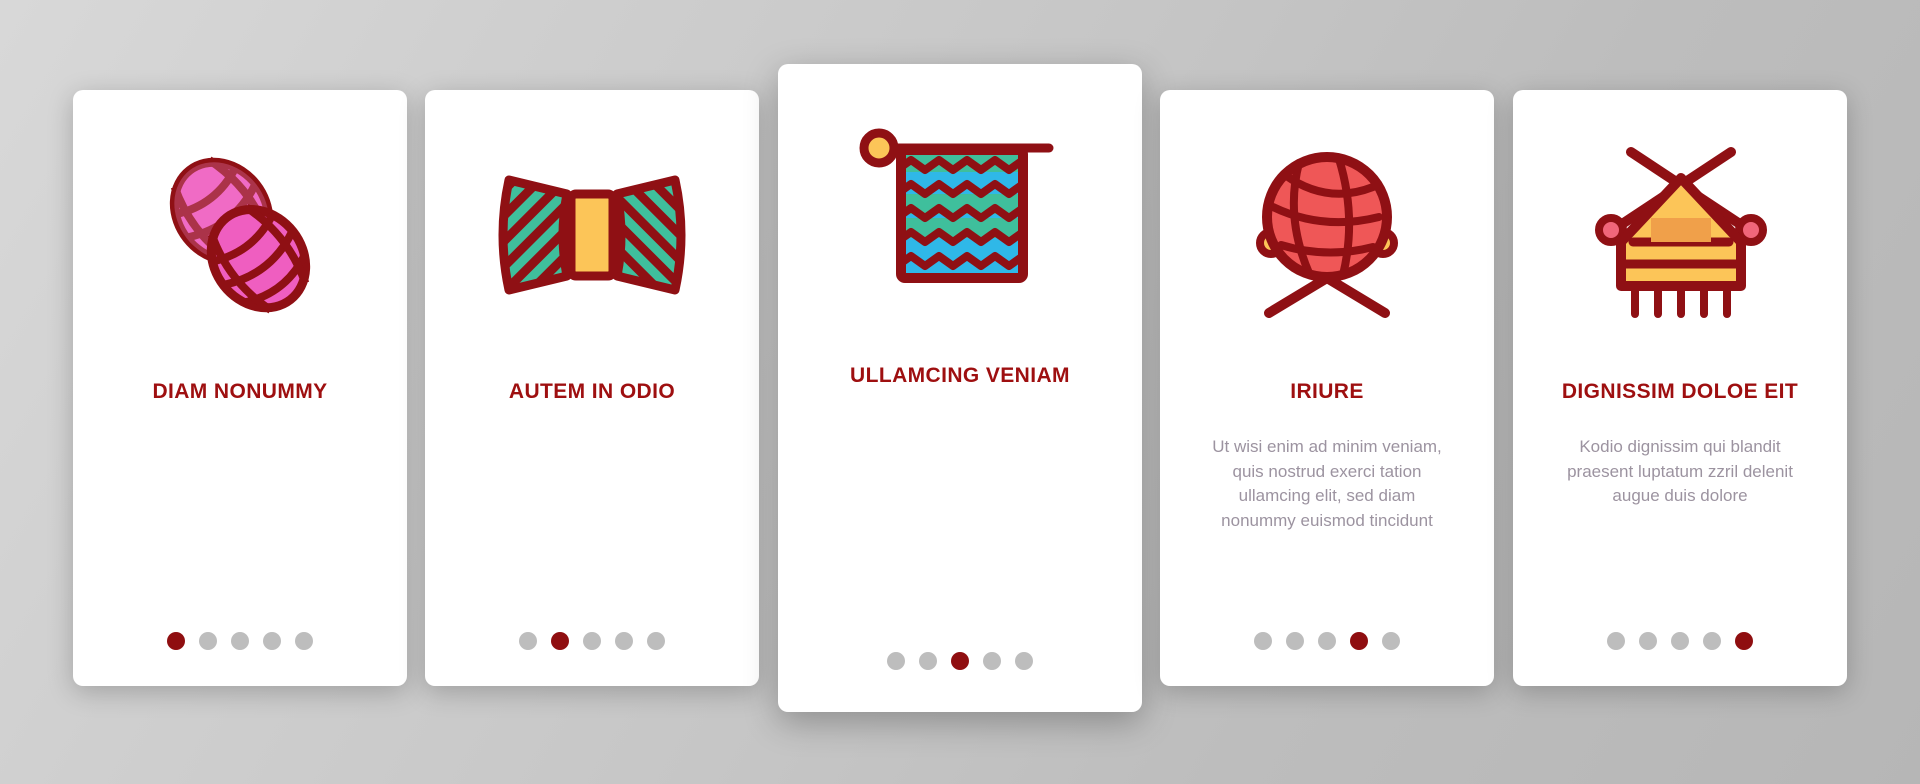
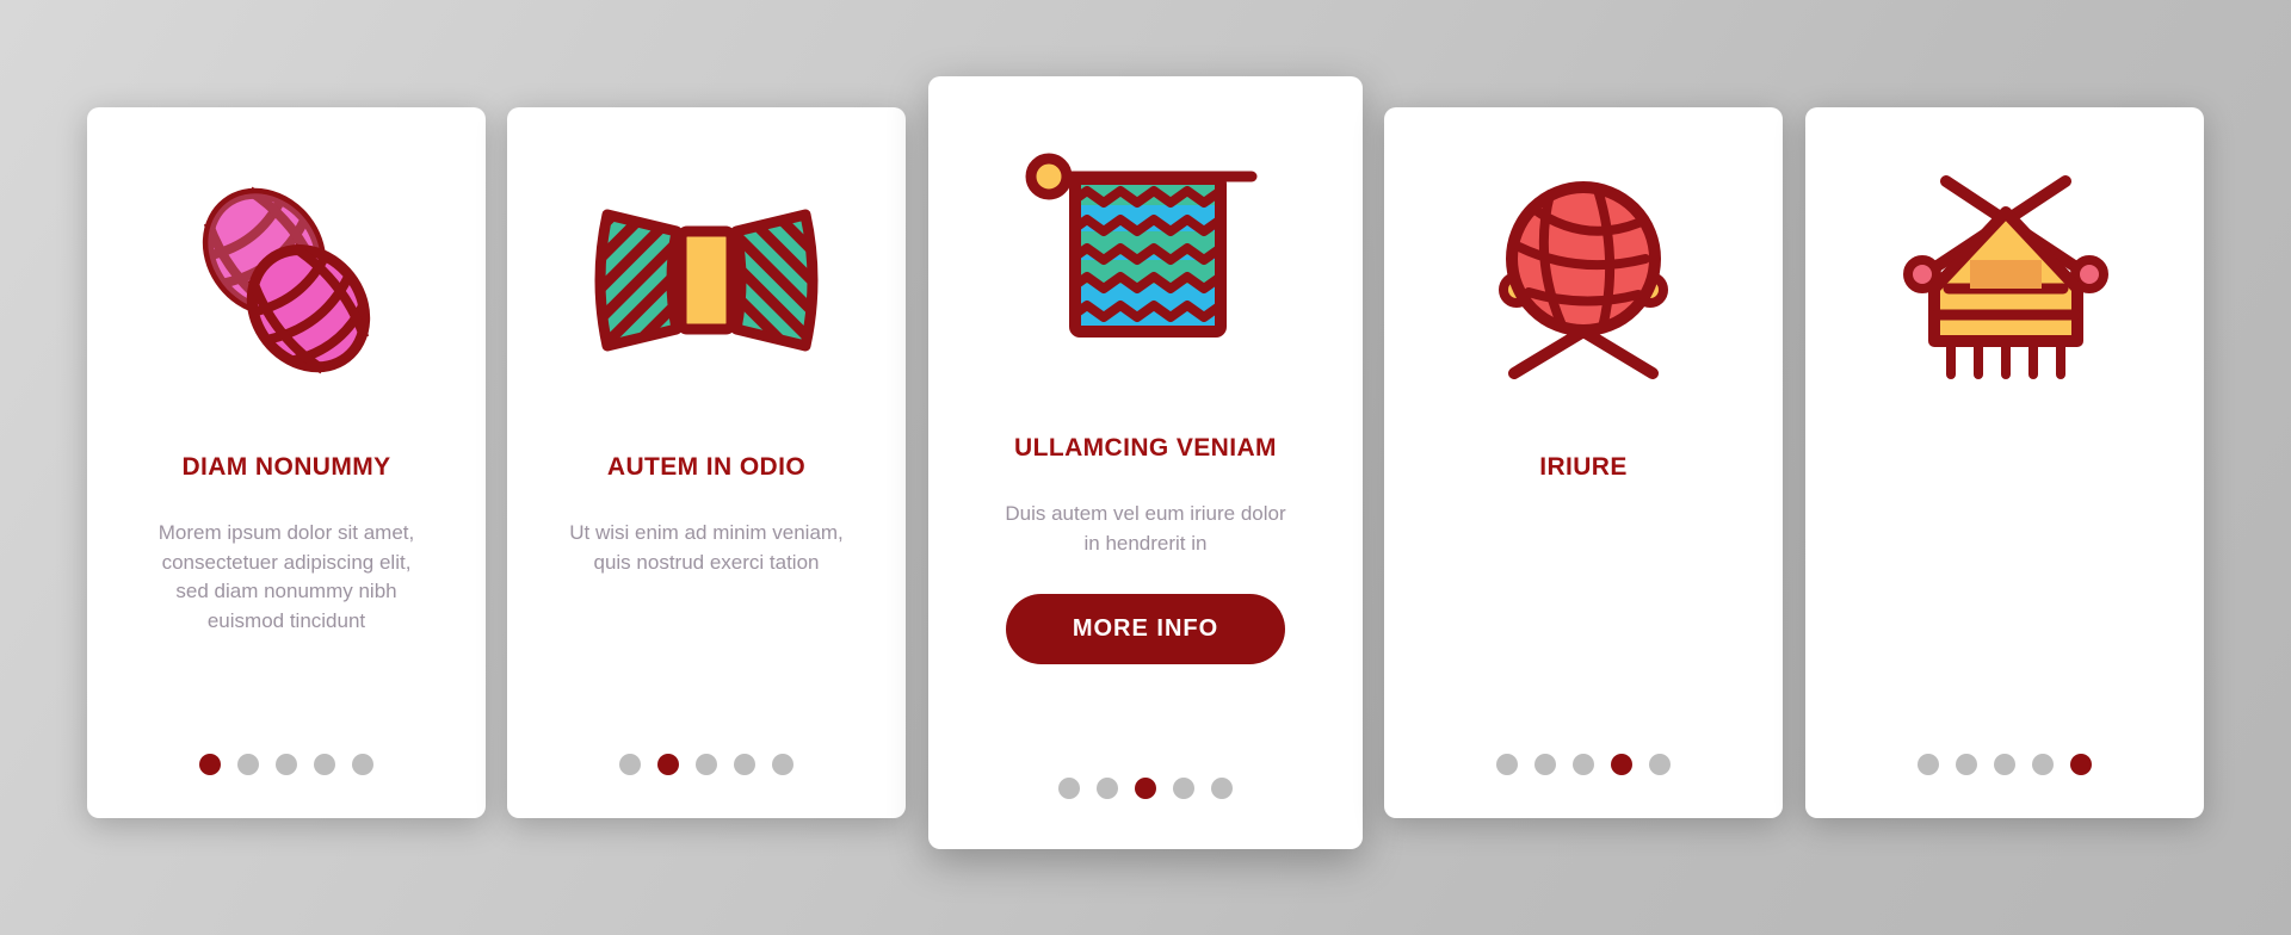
  DIAM NONUMMY
+ Morem ipsum dolor sit amet, consectetuer adipiscing elit, sed diam nonummy nibh euismod tincidunt
  AUTEM IN ODIO
+ Ut wisi enim ad minim veniam, quis nostrud exerci tation
  ULLAMCING VENIAM
+ Duis autem vel eum iriure dolor in hendrerit in
+ MORE INFO
  IRIURE
- Ut wisi enim ad minim veniam, quis nostrud exerci tation ullamcing elit, sed diam nonummy euismod tincidunt
- DIGNISSIM DOLOE EIT
- Kodio dignissim qui blandit praesent luptatum zzril delenit augue duis dolore
